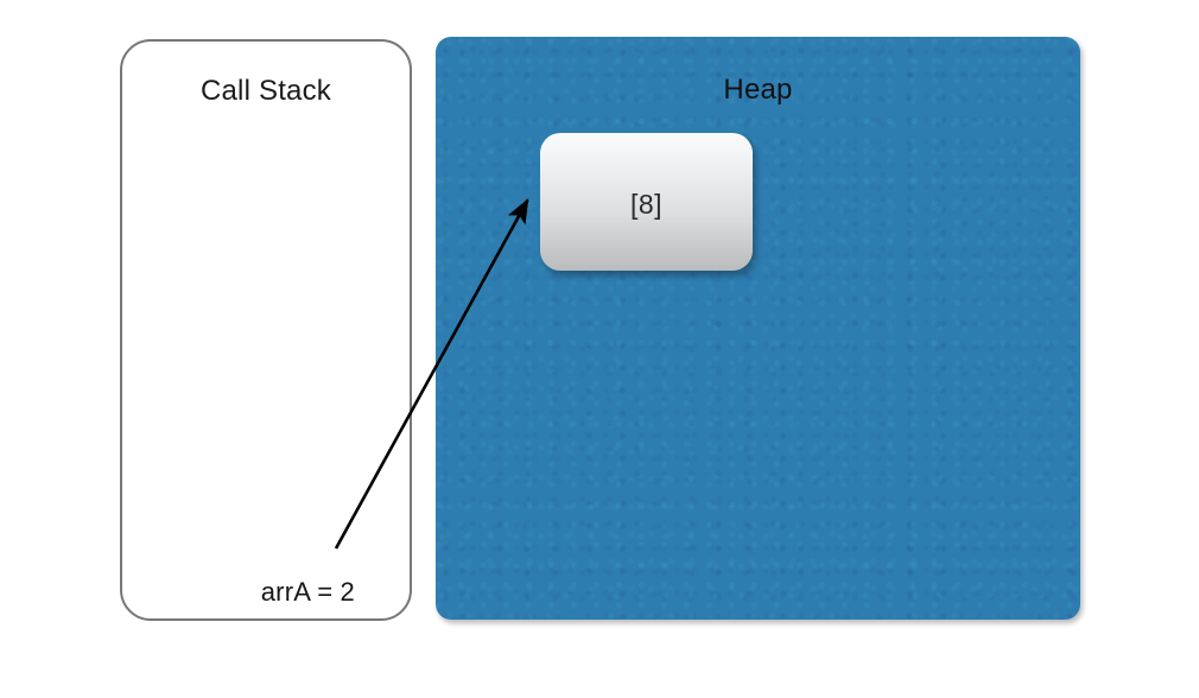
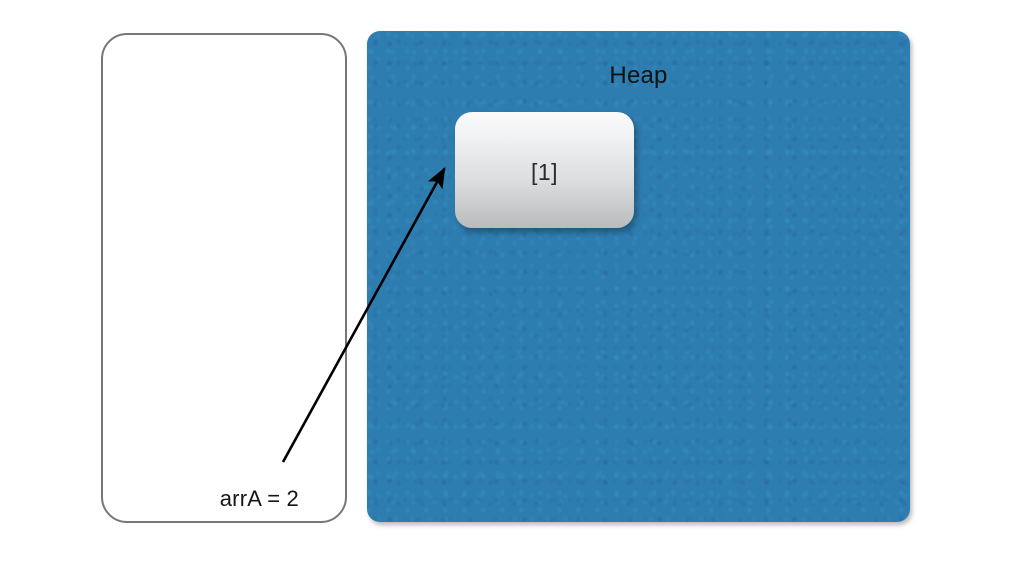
- Call Stack
  arrA = 2
  Heap
- [8]
+ [1]
